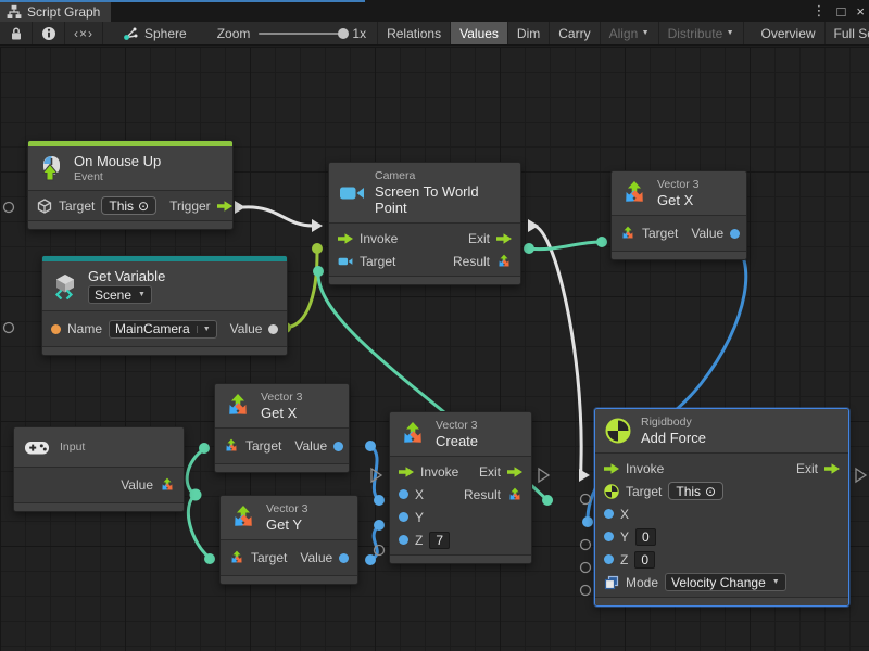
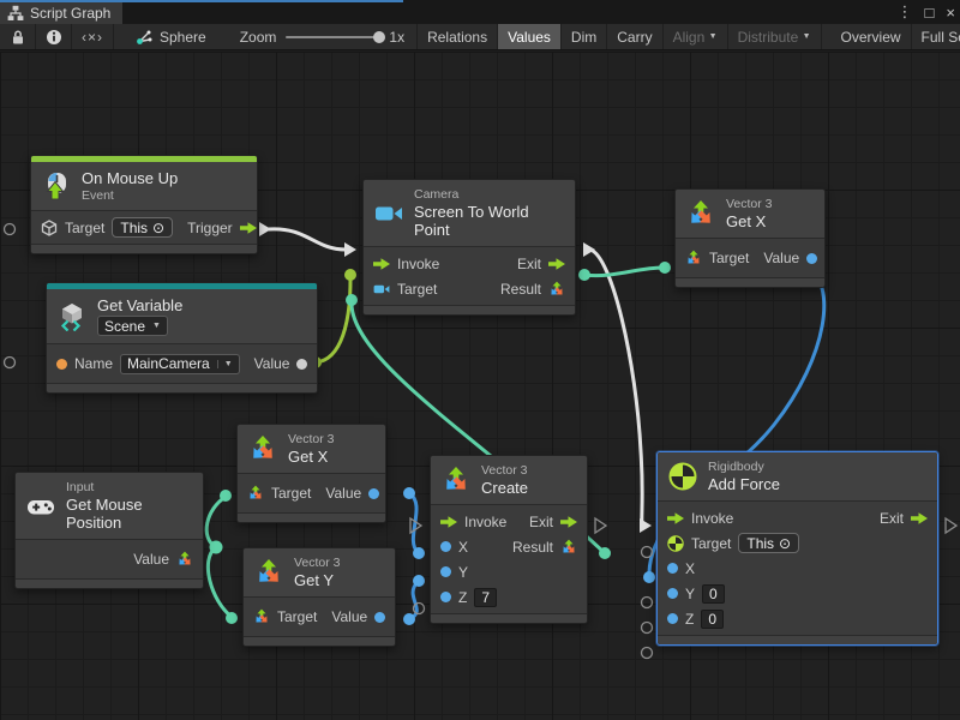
  Script Graph
  ⋮
  □
  ×
  ‹×›
  Sphere
  Zoom
  1x
  Relations
  Values
  Dim
  Carry
  Align
  Distribute
  Overview
  On Mouse Up
  Event
  Target
  This
  ⊙
  Trigger
  Get Variable
  Scene
  Name
  MainCamera
  Value
  Camera
  Screen To World Point
  Invoke
  Exit
  Target
  Result
  Vector 3
  Get X
  Target
  Value
  Input
+ Get Mouse Position
  Value
  Vector 3
  Get X
  Target
  Value
  Vector 3
  Get Y
  Target
  Value
  Vector 3
  Create
  Invoke
  Exit
  X
  Result
  Y
  Z
  7
  Rigidbody
  Add Force
  Invoke
  Exit
  Target
  This
  ⊙
  X
  Y
  0
  Z
  0
- Mode
- Velocity Change
